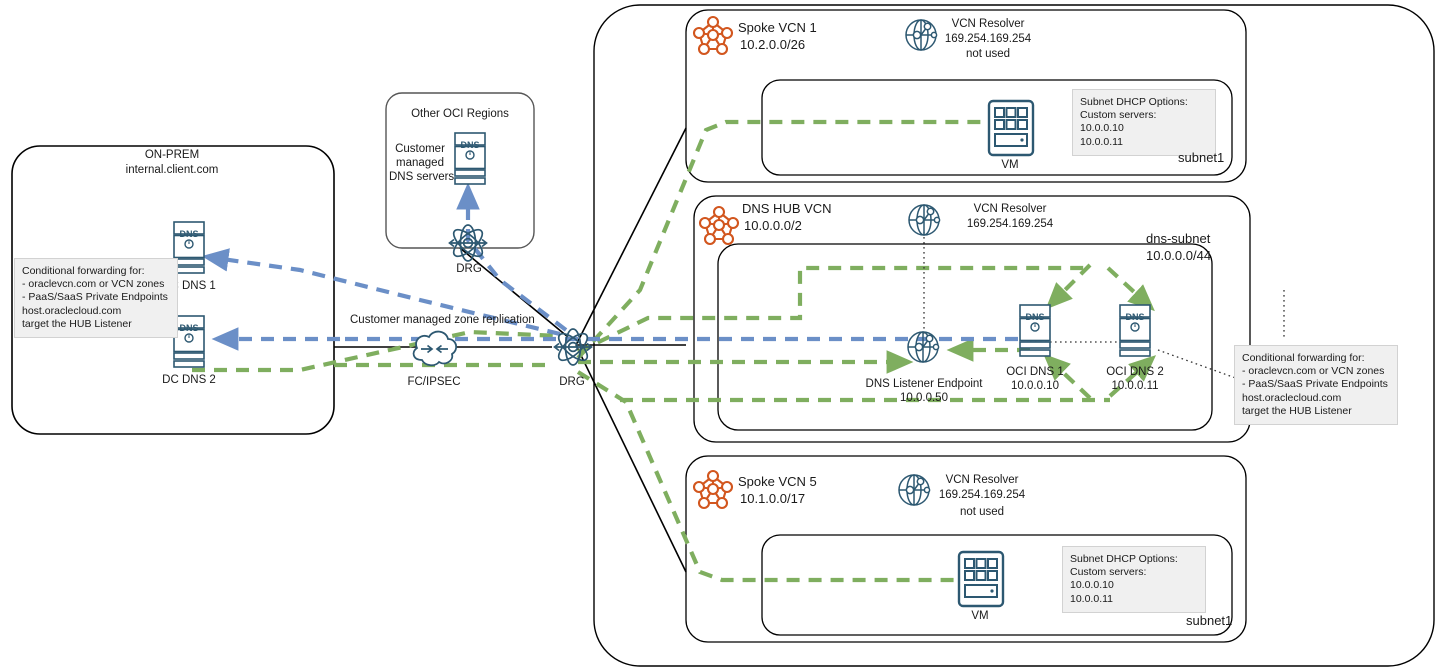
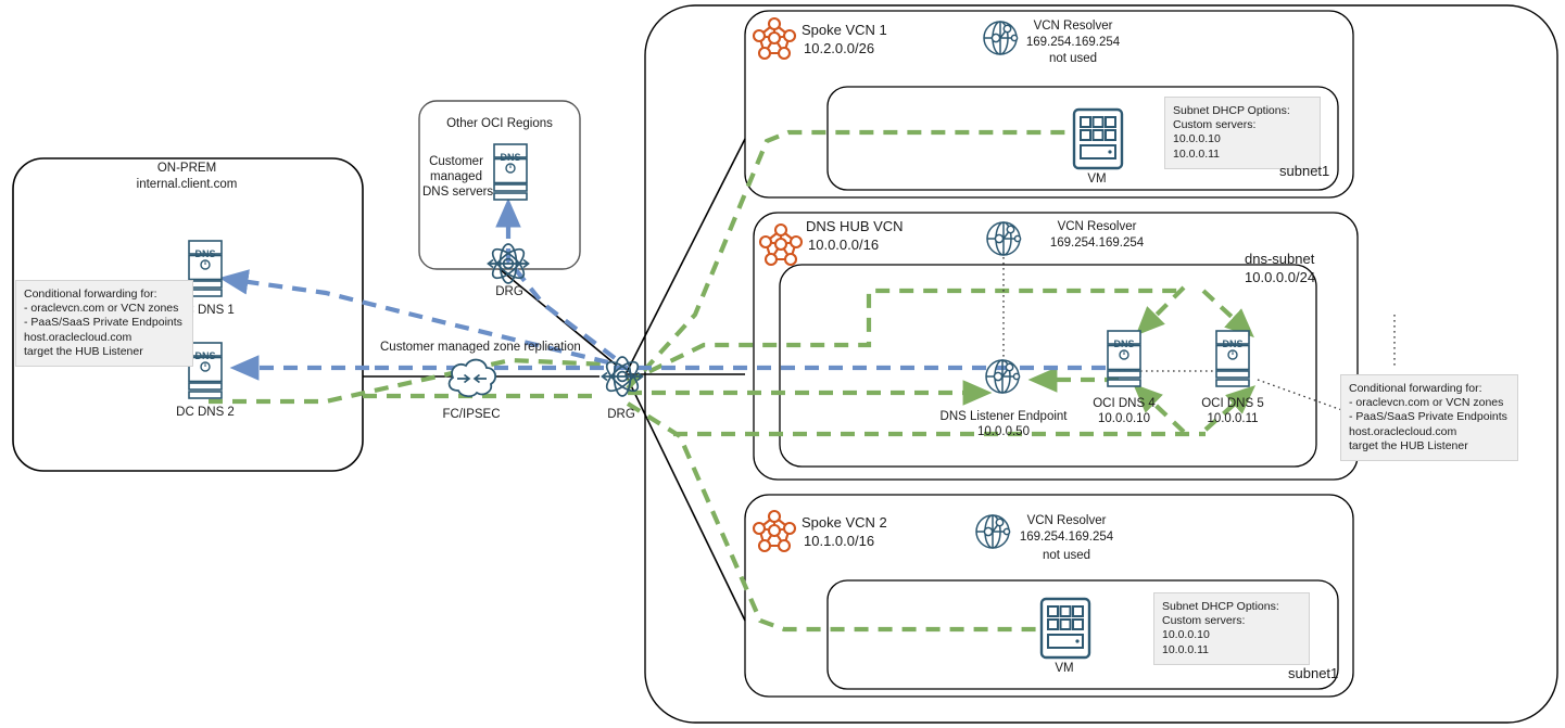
  ON-PREM
  internal.client.com
  DC DNS 2
  DNS
  DNS
  Conditional forwarding for:
  - oraclevcn.com or VCN zones
  - PaaS/SaaS Private Endpoints
  host.oraclecloud.com
  target the HUB Listener
  Other OCI Regions
  Customer
  managed
  DNS servers
  DNS
  DRG
  Customer managed zone replication
  FC/IPSEC
  DRG
  Spoke VCN 1
  10.2.0.0/26
  VCN Resolver
  169.254.169.254
  not used
  VM
  Subnet DHCP Options:
  Custom servers:
  10.0.0.10
  10.0.0.11
  subnet1
  DNS HUB VCN
- 10.0.0.0/2
+ 10.0.0.0/16
  VCN Resolver
  169.254.169.254
  dns-subnet
- 10.0.0.0/44
+ 10.0.0.0/24
  DNS Listener Endpoint
  10.0.0.50
  DNS
  DNS
- OCI DNS 1
+ OCI DNS 4
  10.0.0.10
- OCI DNS 2
+ OCI DNS 5
  10.0.0.11
  Conditional forwarding for:
  - oraclevcn.com or VCN zones
  - PaaS/SaaS Private Endpoints
  host.oraclecloud.com
  target the HUB Listener
- Spoke VCN 5
+ Spoke VCN 2
- 10.1.0.0/17
+ 10.1.0.0/16
  VCN Resolver
  169.254.169.254
  not used
  VM
  Subnet DHCP Options:
  Custom servers:
  10.0.0.10
  10.0.0.11
  subnet1
